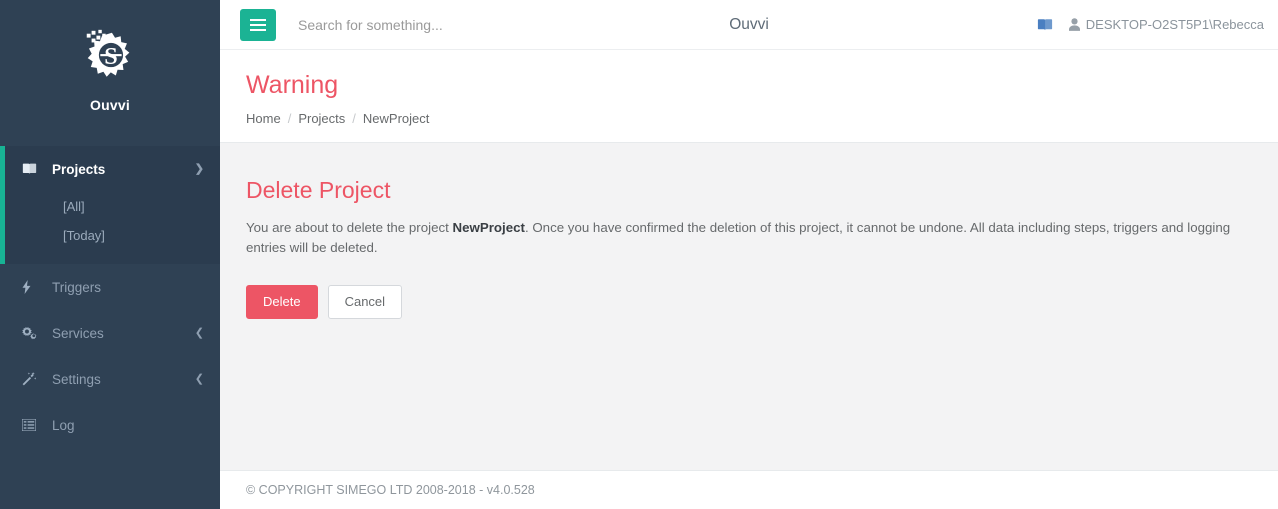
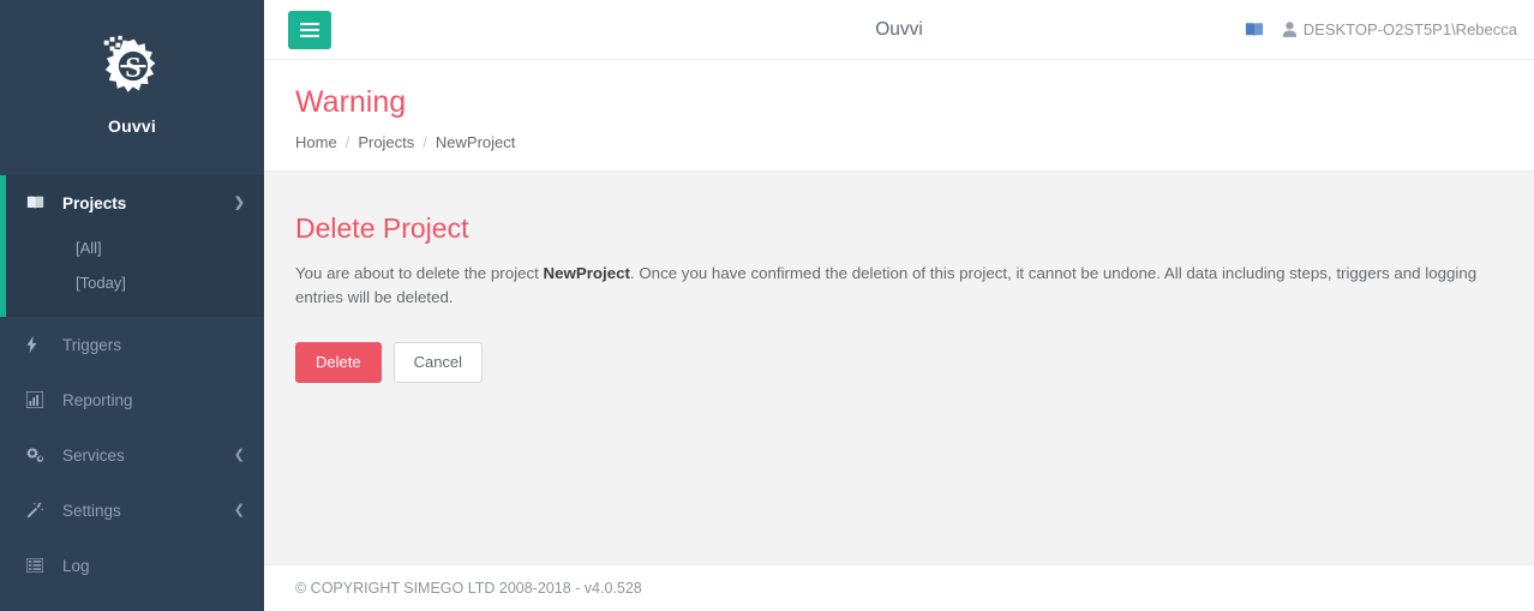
  S
  Ouvvi
  Projects
  ❯
  [All]
  [Today]
  Triggers
+ Reporting
  Services
  ❮
  Settings
  ❮
  Log
- Search for something...
  Ouvvi
  DESKTOP-O2ST5P1\Rebecca
  Warning
  Home
  /
  Projects
  /
  NewProject
  Delete Project
  You are about to delete the project NewProject. Once you have confirmed the deletion of this project, it cannot be undone. All data including steps, triggers and logging entries will be deleted.
  Delete
  Cancel
  © COPYRIGHT SIMEGO LTD 2008-2018 - v4.0.528
